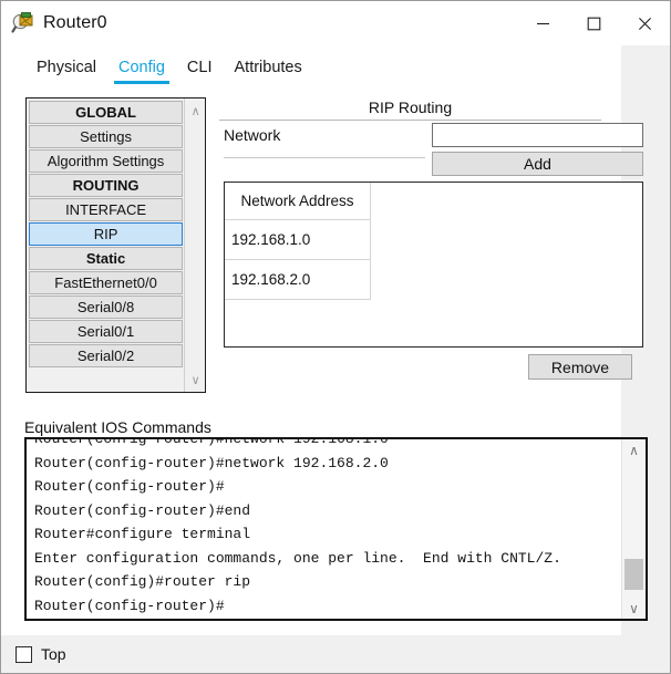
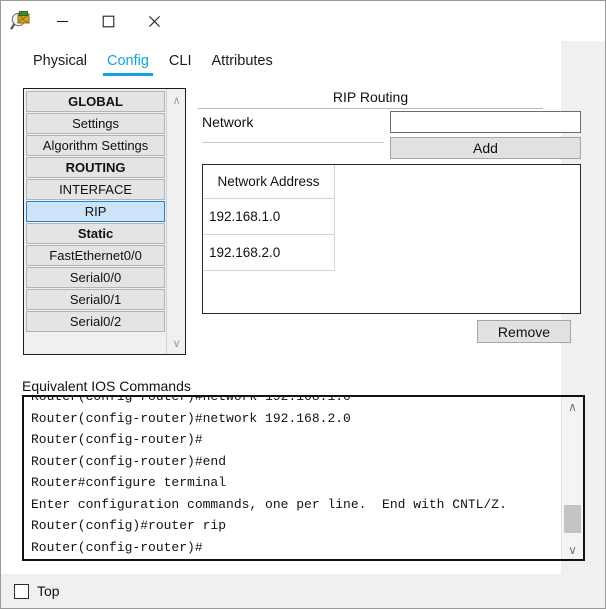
- Router0
  Physical
  Config
  CLI
  Attributes
  GLOBAL
  Settings
  Algorithm Settings
  ROUTING
  INTERFACE
  RIP
  Static
  FastEthernet0/0
- Serial0/8
+ Serial0/0
  Serial0/1
  Serial0/2
  ∧
  ∨
  RIP Routing
  Network
  Add
  Network Address
  192.168.1.0
  192.168.2.0
  Remove
  Equivalent IOS Commands
  Router(config-router)#network 192.168.1.0
  Router(config-router)#network 192.168.2.0
  Router(config-router)#
  Router(config-router)#end
  Router#configure terminal
  Enter configuration commands, one per line. End with CNTL/Z.
  Router(config)#router rip
  Router(config-router)#
  ∧
  ∨
  Top
